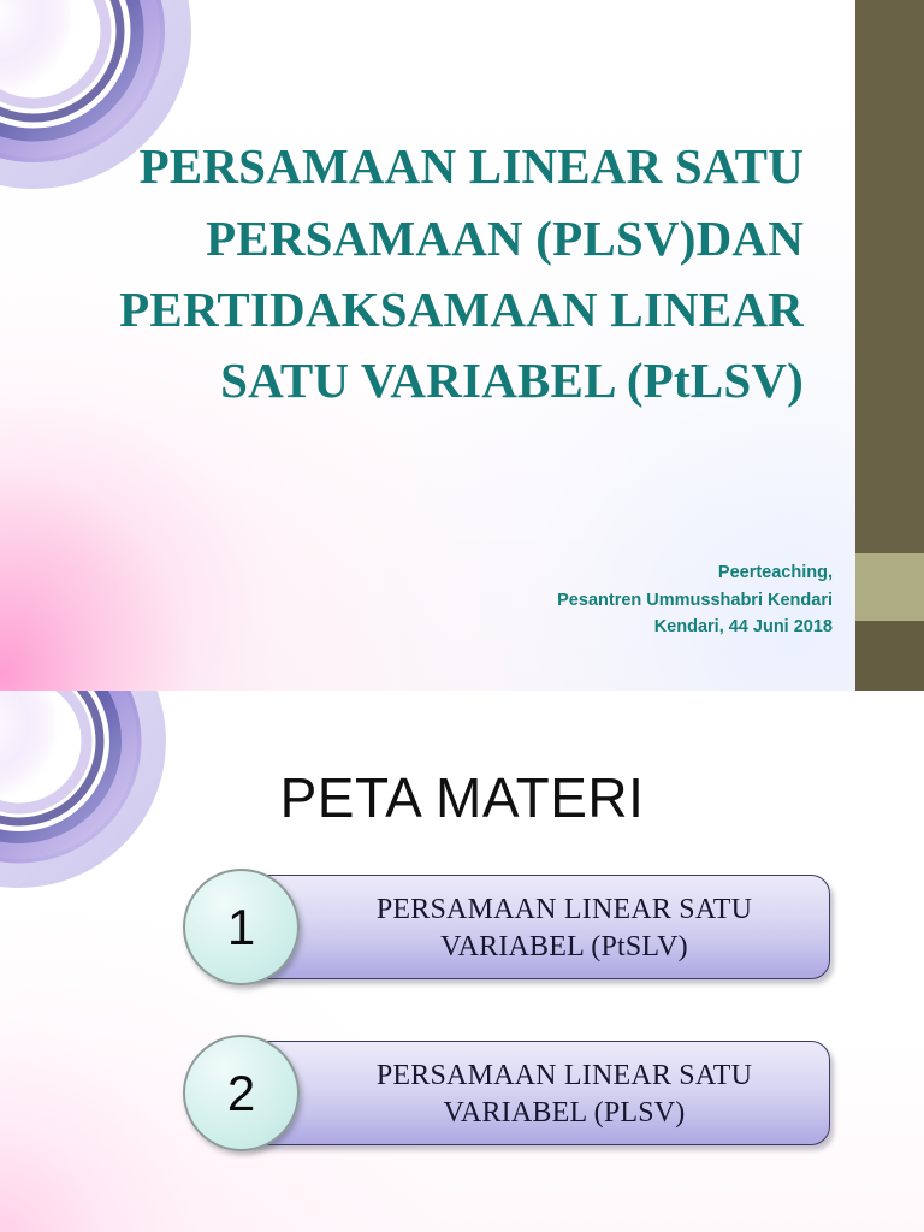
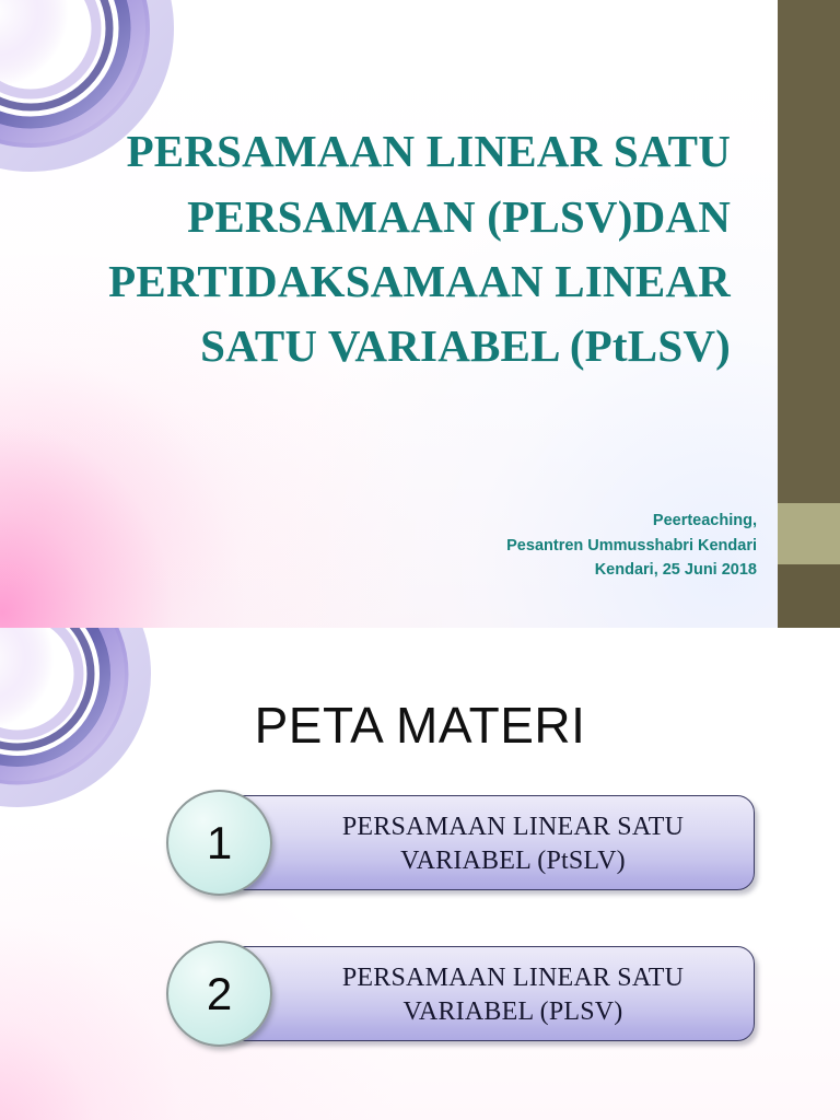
  PERSAMAAN LINEAR SATU PERSAMAAN (PLSV)DAN PERTIDAKSAMAAN LINEAR SATU VARIABEL (PtLSV)
  Peerteaching,
  Pesantren Ummusshabri Kendari
- Kendari, 44 Juni 2018
+ Kendari, 25 Juni 2018
  PETA MATERI
  PERSAMAAN LINEAR SATU
  VARIABEL (PtSLV)
  1
  PERSAMAAN LINEAR SATU
  VARIABEL (PLSV)
  2
